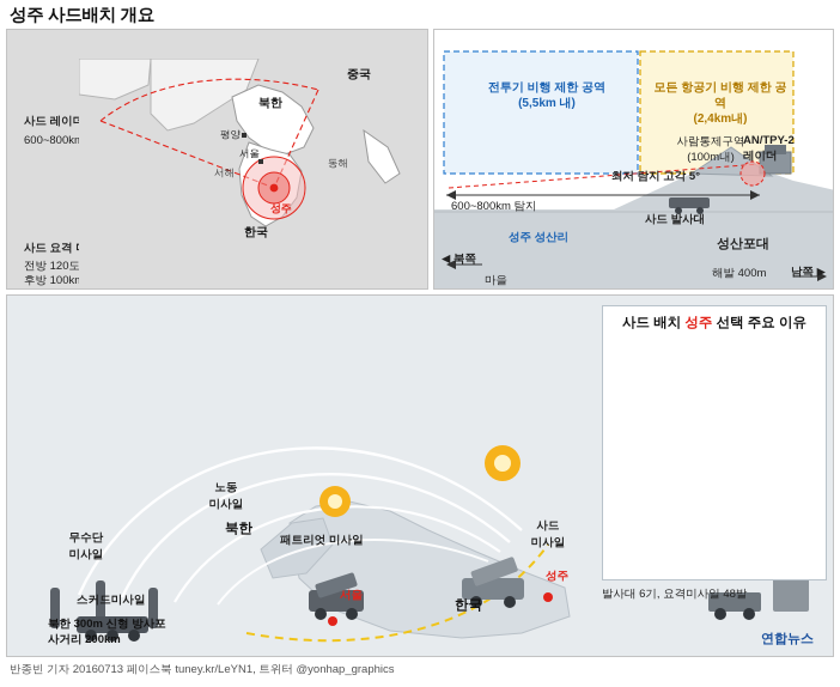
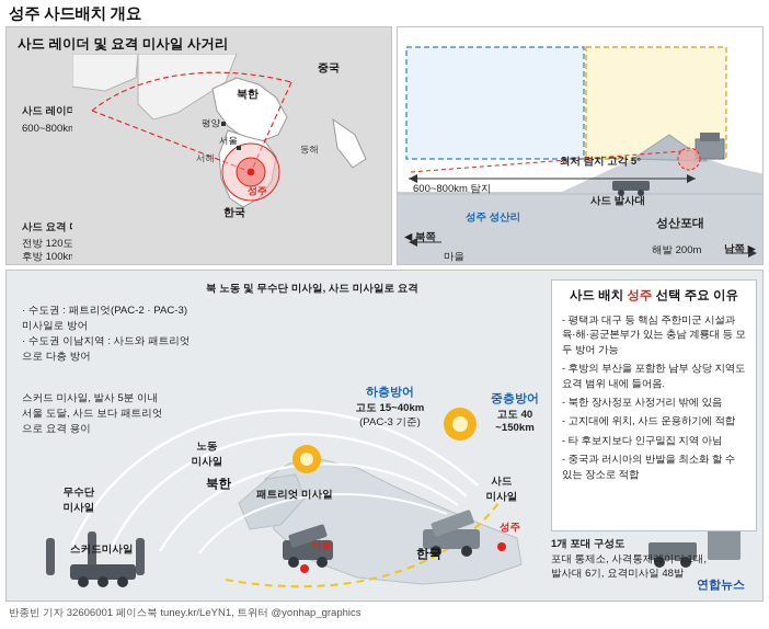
  성주 사드배치 개요
+ 사드 레이더 및 요격 미사일 사거리
  600~800km
  평양
  서울
  서해
  동해
  북한
  한국
  성주
  중국
- 전투기 비행 제한 공역
- (5,5km 내)
- 모든 항공기 비행 제한 공역
- (2,4km내)
- AN/TPY-2
- 레이더
- 사람통제구역
- (100m내)
  최저 탐지 고각 5°
  600~800km 탐지
  사드 발사대
  성산포대
  ◀ 북쪽
  남쪽 ▶
  성주 성산리
  마을
- 해발 400m
+ 해발 200m
+ · 수도권 : 패트리엇(PAC-2 · PAC-3)
+ 미사일로 방어
+ · 수도권 이남지역 : 사드와 패트리엇
+ 으로 다층 방어
+ 스커드 미사일, 발사 5분 이내
+ 서울 도달, 사드 보다 패트리엇
+ 으로 요격 용이
+ 북 노동 및 무수단 미사일, 사드 미사일로 요격
+ 하층방어
+ 고도 15~40km
+ (PAC-3 기준)
+ 중층방어
+ 고도 40
+ ~150km
  노동
  미사일
  무수단
  미사일
  스커드미사일
  패트리엇 미사일
  사드
  미사일
  북한
  한국
  서울
  성주
- 북한 300m 신형 방사포
- 사거리 200km
  사드 배치 성주 선택 주요 이유
+ - 평택과 대구 등 핵심 주한미군 시설과 육·해·공군본부가 있는 충남 계룡대 등 모두 방어 가능
+ - 후방의 부산을 포함한 남부 상당 지역도 요격 범위 내에 들어옴.
+ - 북한 장사정포 사정거리 밖에 있음
+ - 고지대에 위치, 사드 운용하기에 적합
+ - 타 후보지보다 인구밀집 지역 아님
+ - 중국과 러시아의 반발을 최소화 할 수 있는 장소로 적합
+ 1개 포대 구성도
+ 포대 통제소, 사격통제레이더 1대,
  발사대 6기, 요격미사일 48발
  연합뉴스
- 반종빈 기자 20160713 페이스북 tuney.kr/LeYN1, 트위터 @yonhap_graphics
+ 반종빈 기자 32606001 페이스북 tuney.kr/LeYN1, 트위터 @yonhap_graphics
